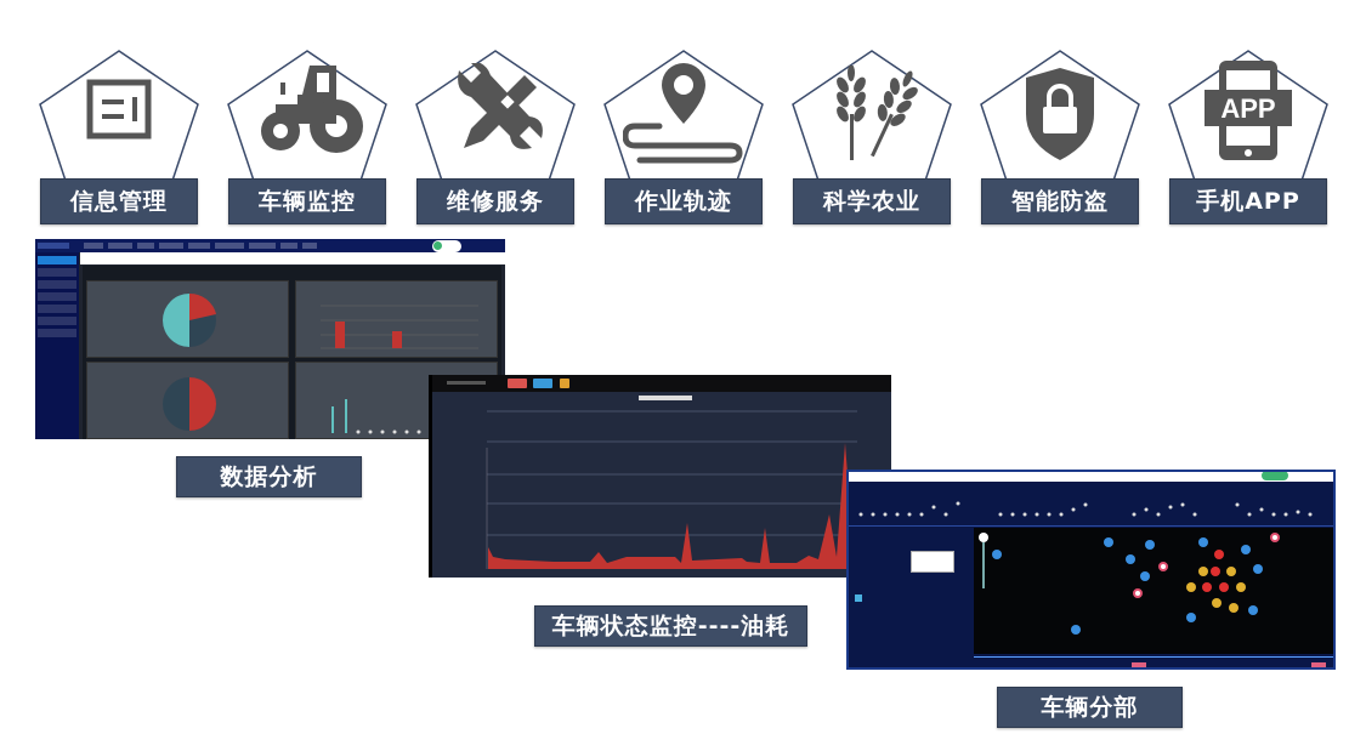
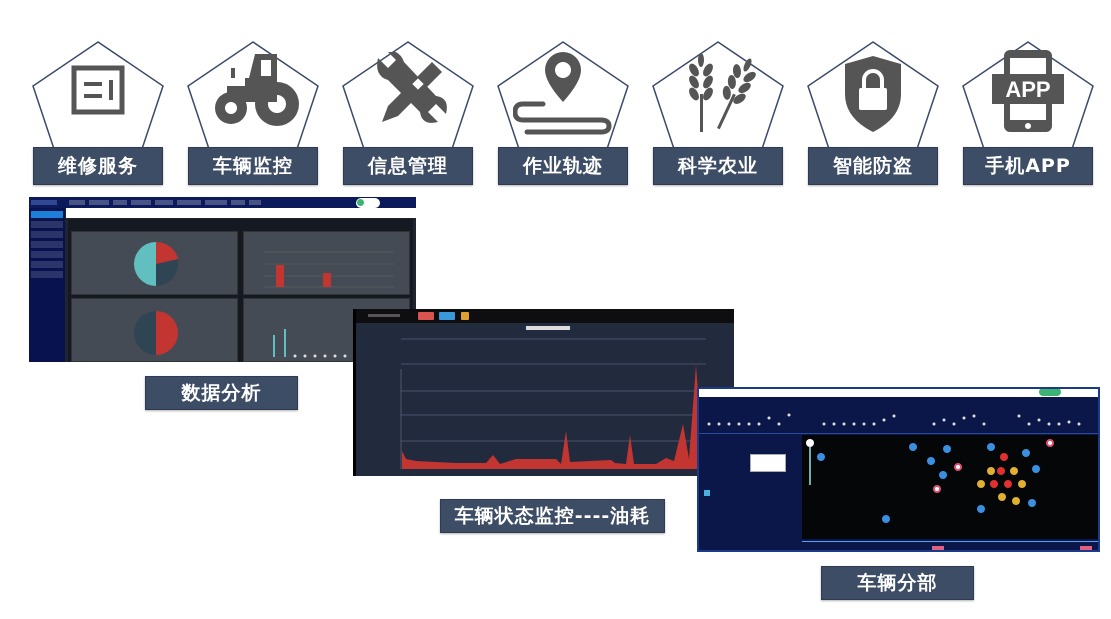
- 信息管理
+ 维修服务
  车辆监控
- 维修服务
+ 信息管理
  作业轨迹
  科学农业
  智能防盗
  APP
  手机APP
  数据分析
  车辆状态监控----油耗
  车辆分部
